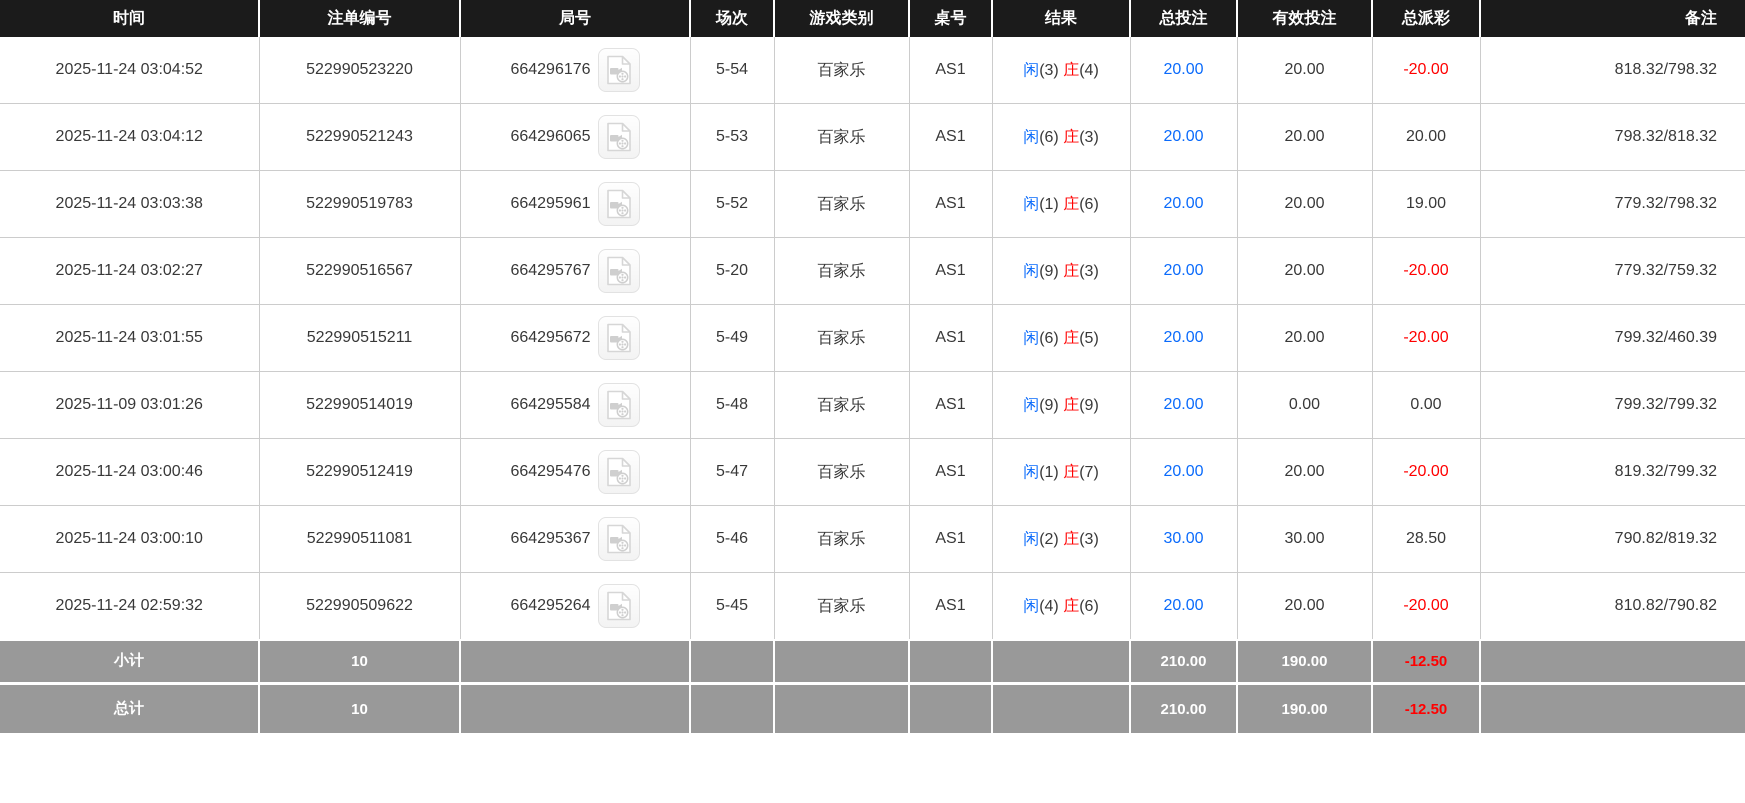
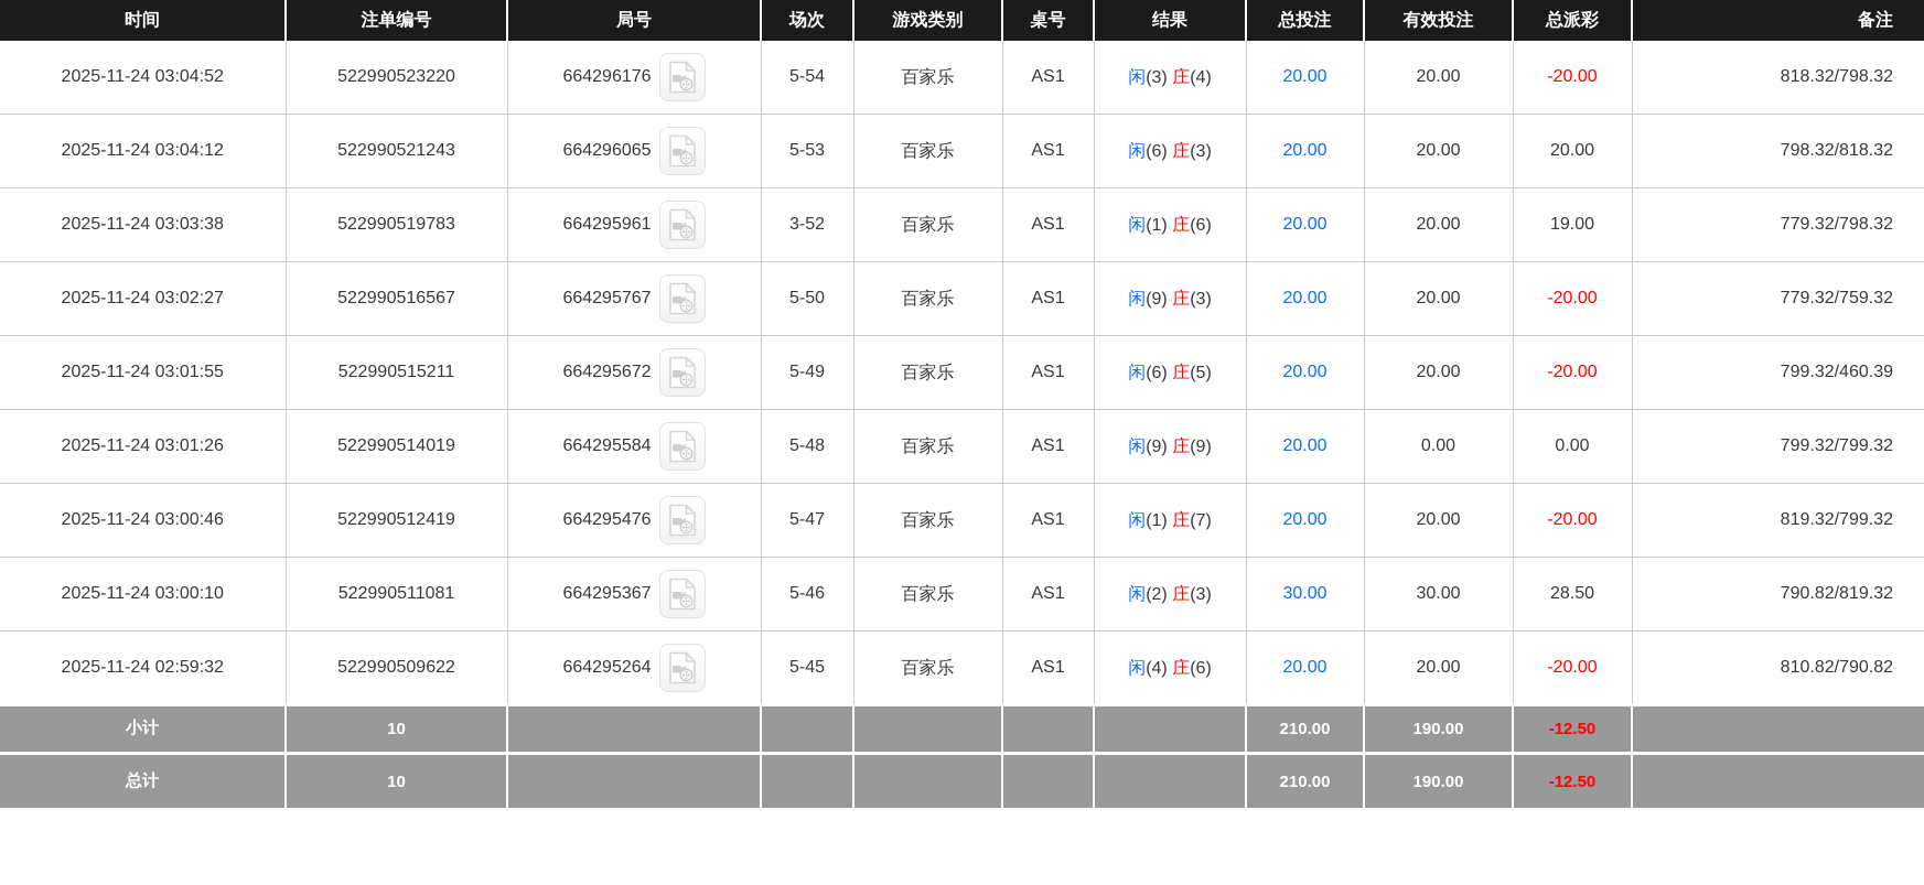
  时间	注单编号	局号	场次	游戏类别	桌号	结果	总投注	有效投注	总派彩	备注
  2025-11-24 03:04:52	522990523220	664296176	5-54	百家乐	AS1	闲(3) 庄(4)	20.00	20.00	-20.00	818.32/798.32
  2025-11-24 03:04:12	522990521243	664296065	5-53	百家乐	AS1	闲(6) 庄(3)	20.00	20.00	20.00	798.32/818.32
- 2025-11-24 03:03:38	522990519783	664295961	5-52	百家乐	AS1	闲(1) 庄(6)	20.00	20.00	19.00	779.32/798.32
+ 2025-11-24 03:03:38	522990519783	664295961	3-52	百家乐	AS1	闲(1) 庄(6)	20.00	20.00	19.00	779.32/798.32
- 2025-11-24 03:02:27	522990516567	664295767	5-20	百家乐	AS1	闲(9) 庄(3)	20.00	20.00	-20.00	779.32/759.32
+ 2025-11-24 03:02:27	522990516567	664295767	5-50	百家乐	AS1	闲(9) 庄(3)	20.00	20.00	-20.00	779.32/759.32
  2025-11-24 03:01:55	522990515211	664295672	5-49	百家乐	AS1	闲(6) 庄(5)	20.00	20.00	-20.00	799.32/460.39
- 2025-11-09 03:01:26	522990514019	664295584	5-48	百家乐	AS1	闲(9) 庄(9)	20.00	0.00	0.00	799.32/799.32
+ 2025-11-24 03:01:26	522990514019	664295584	5-48	百家乐	AS1	闲(9) 庄(9)	20.00	0.00	0.00	799.32/799.32
  2025-11-24 03:00:46	522990512419	664295476	5-47	百家乐	AS1	闲(1) 庄(7)	20.00	20.00	-20.00	819.32/799.32
  2025-11-24 03:00:10	522990511081	664295367	5-46	百家乐	AS1	闲(2) 庄(3)	30.00	30.00	28.50	790.82/819.32
  2025-11-24 02:59:32	522990509622	664295264	5-45	百家乐	AS1	闲(4) 庄(6)	20.00	20.00	-20.00	810.82/790.82
  小计	10						210.00	190.00	-12.50
  总计	10						210.00	190.00	-12.50
